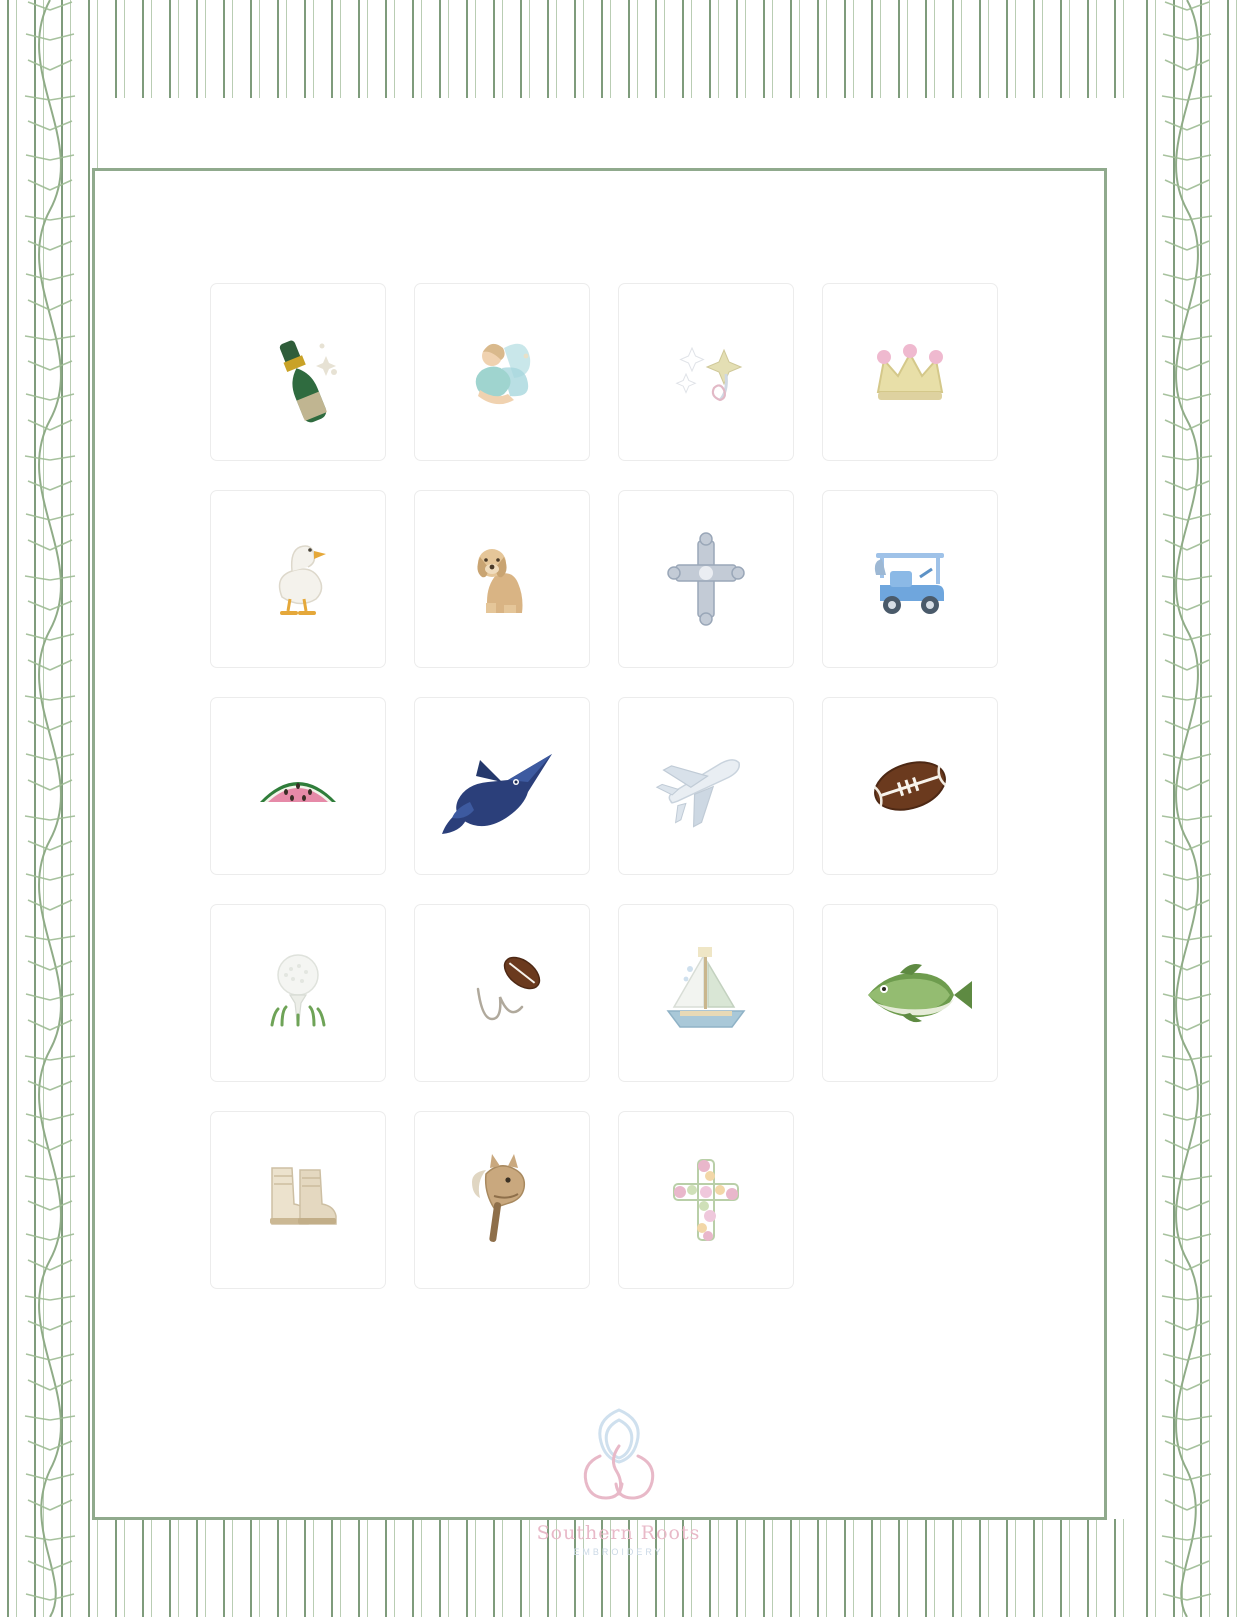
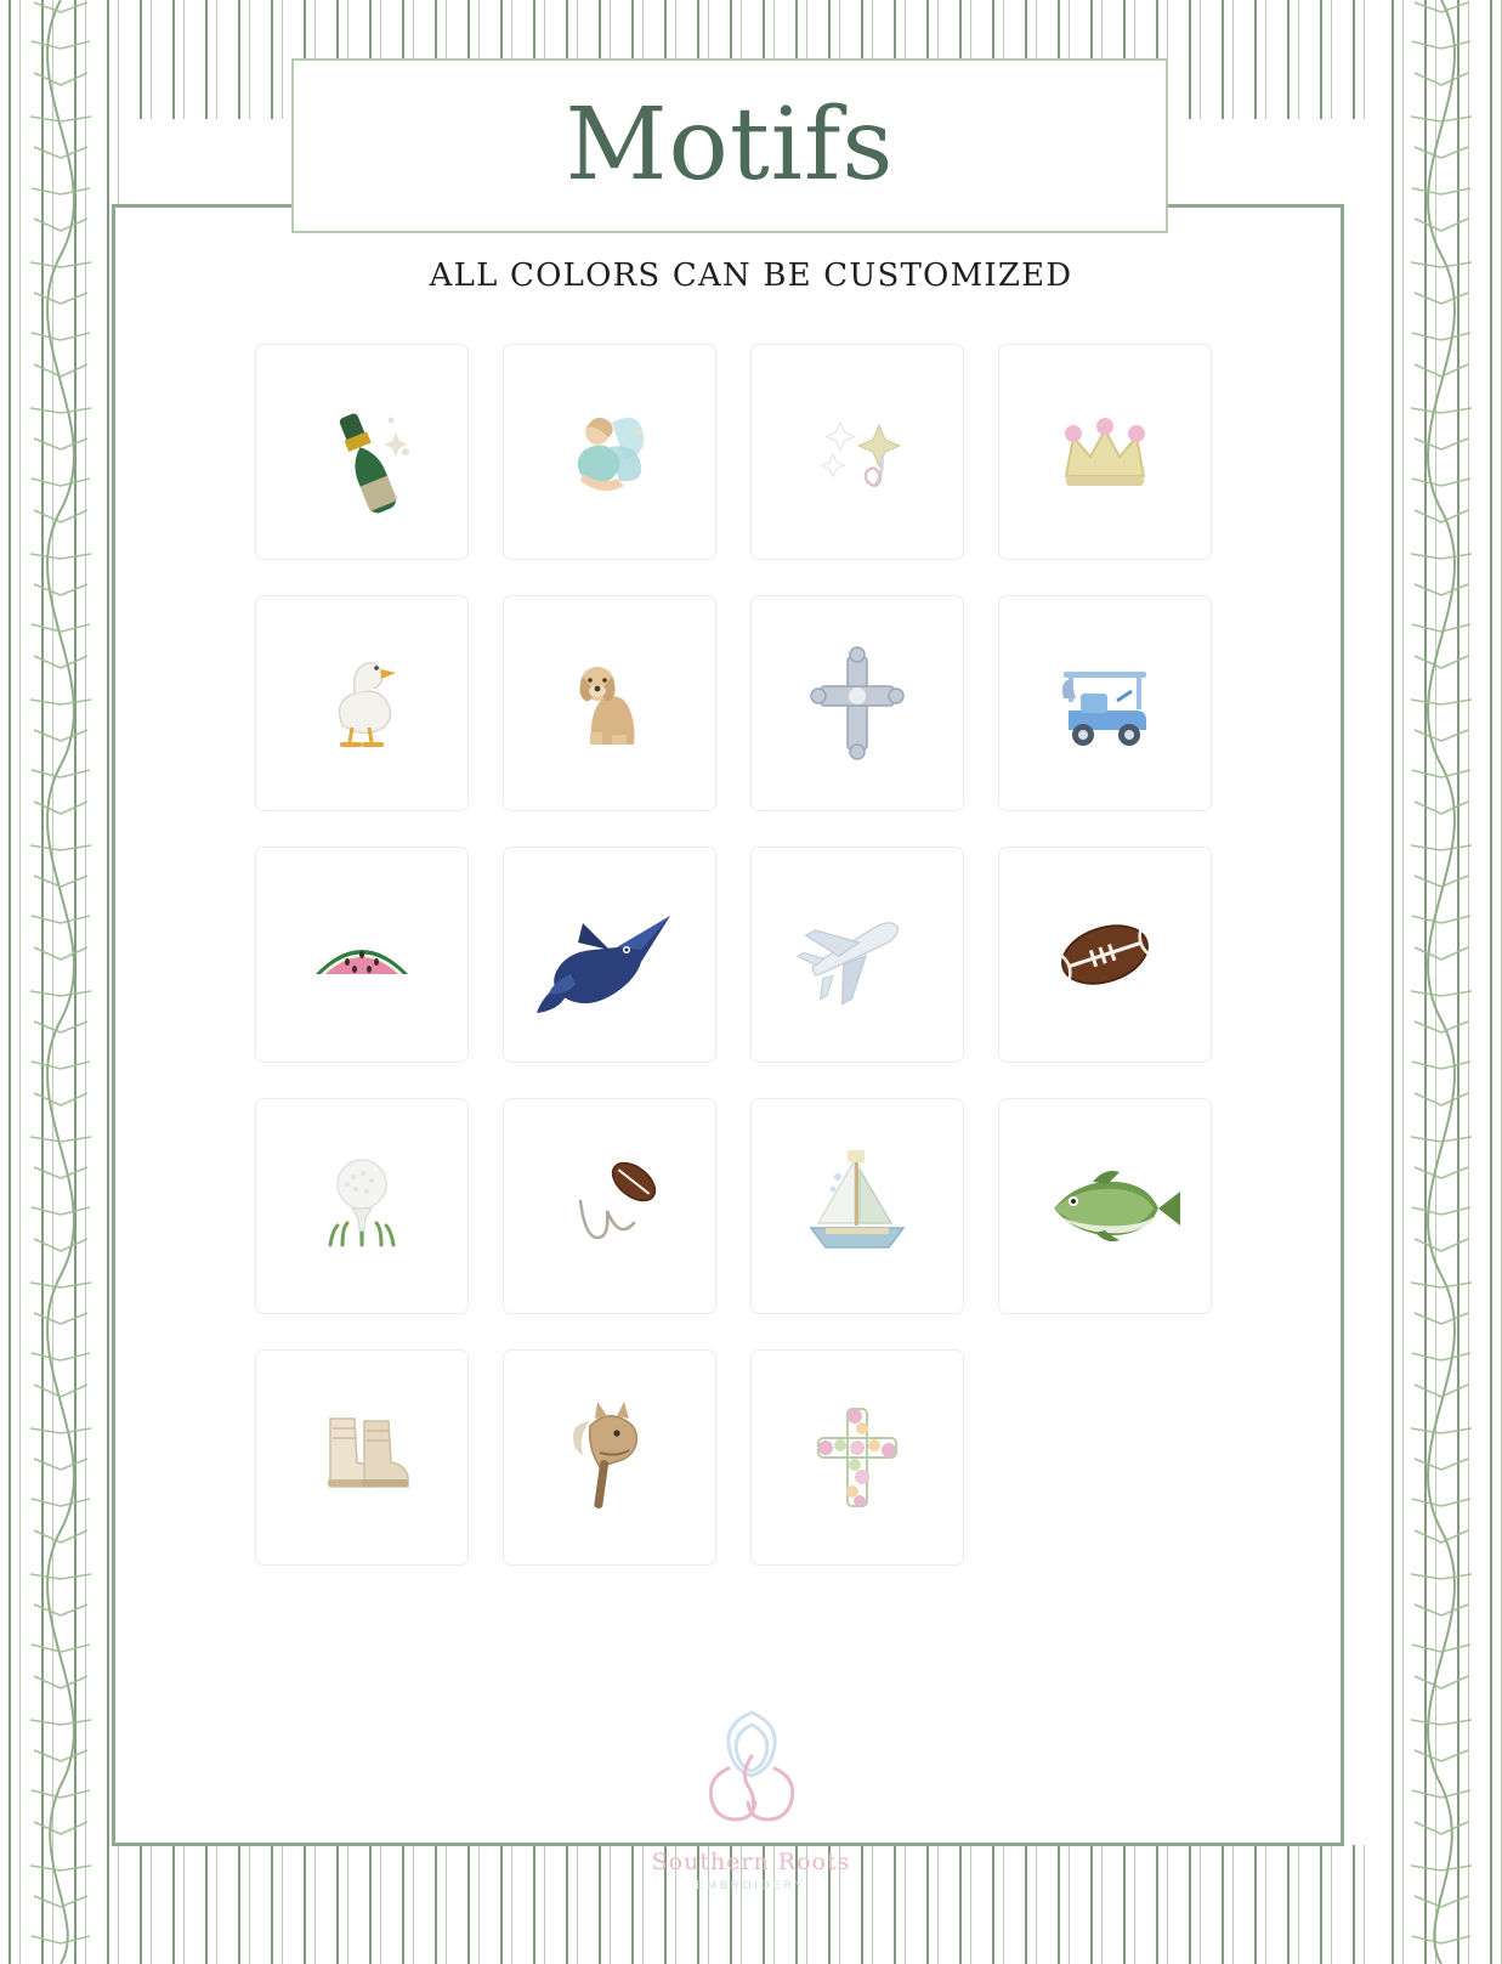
+ Motifs
+ ALL COLORS CAN BE CUSTOMIZED
  Southern Roots
  EMBROIDERY
